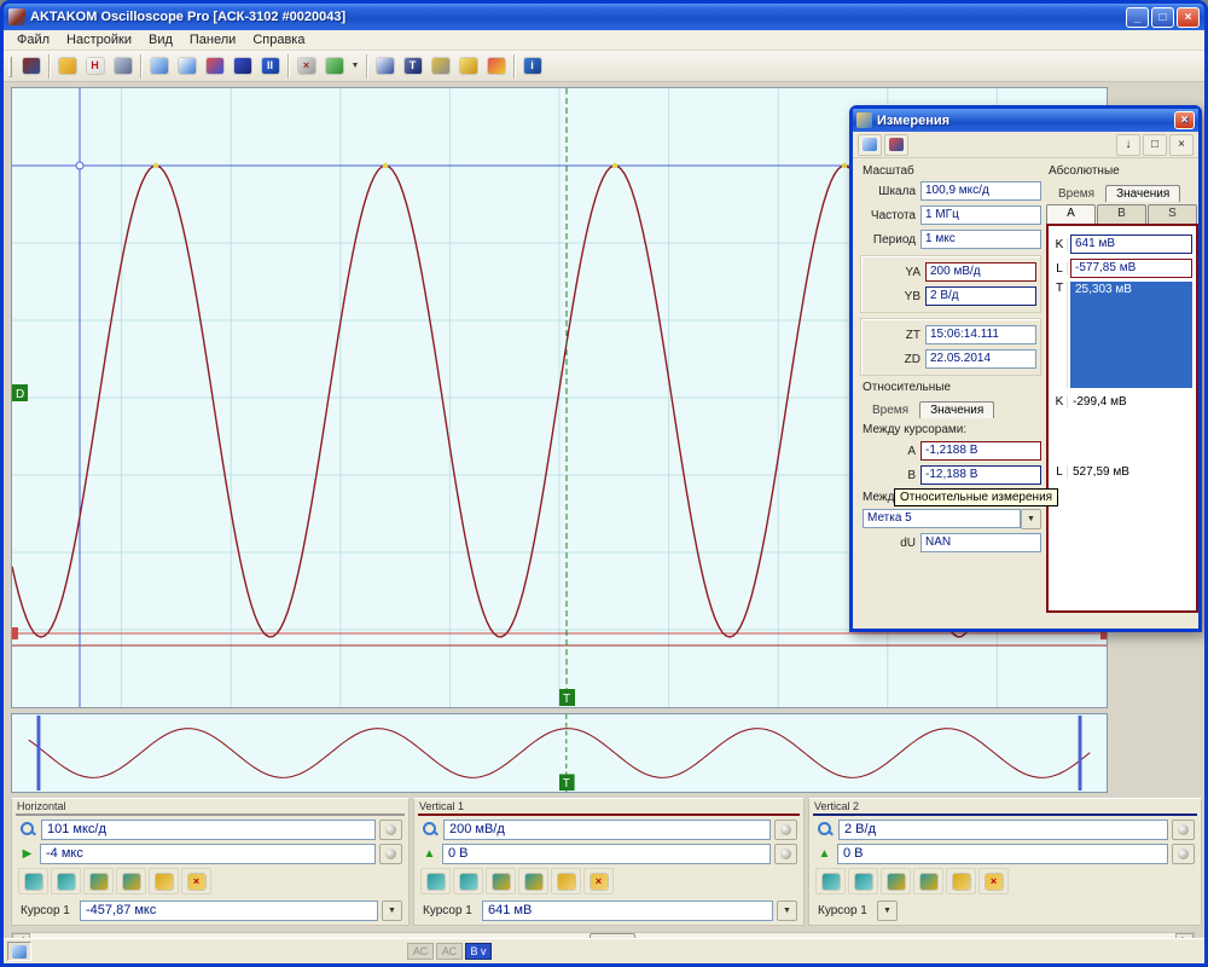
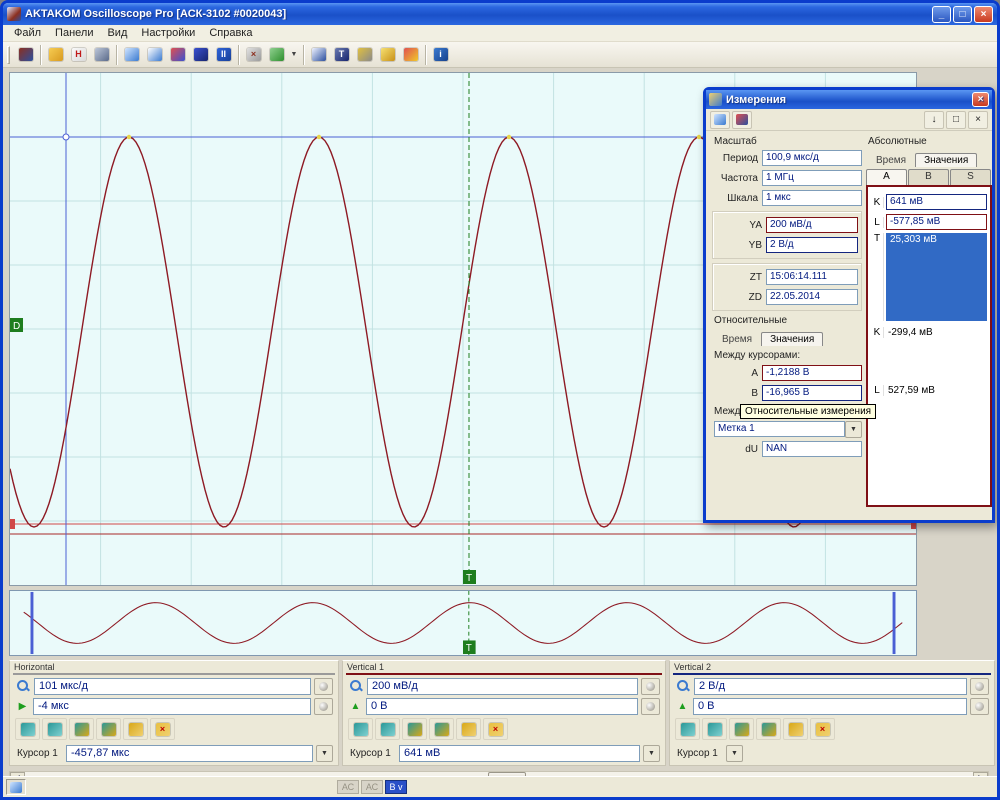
  AKTAKOM Oscilloscope Pro [АСК-3102 #0020043]
  _
  □
  ×
  Файл
- Настройки
+ Панели
  Вид
- Панели
+ Настройки
  Справка
  H
  II
  ×
  T
  i
  D
  T
  T
  Horizontal
  101 мкс/д
  ▶
  -4 мкс
  ×
  Курсор 1
  -457,87 мкс
  Vertical 1
  200 мВ/д
  ▲
  0 В
  ×
  Курсор 1
  641 мВ
  Vertical 2
  2 В/д
  ▲
  0 В
  ×
  Курсор 1
  АС
  АС
  В v
  Измерения
  ×
  ↓
  □
  ×
  Масштаб
- Шкала
+ Период
  100,9 мкс/д
  Частота
  1 МГц
- Период
+ Шкала
  1 мкс
  YA
  200 мВ/д
  YB
  2 В/д
  ZT
  15:06:14.111
  ZD
  22.05.2014
  Относительные
  Время
  Значения
  Между курсорами:
  A
  -1,2188 В
  B
- -12,188 В
+ -16,965 В
- Метка 5
+ Метка 1
  dU
  NAN
  Абсолютные
  Время
  Значения
  A
  B
  S
  K
  641 мВ
  L
  -577,85 мВ
  T
  25,303 мВ
  K
  -299,4 мВ
  L
  527,59 мВ
  Относительные измерения
